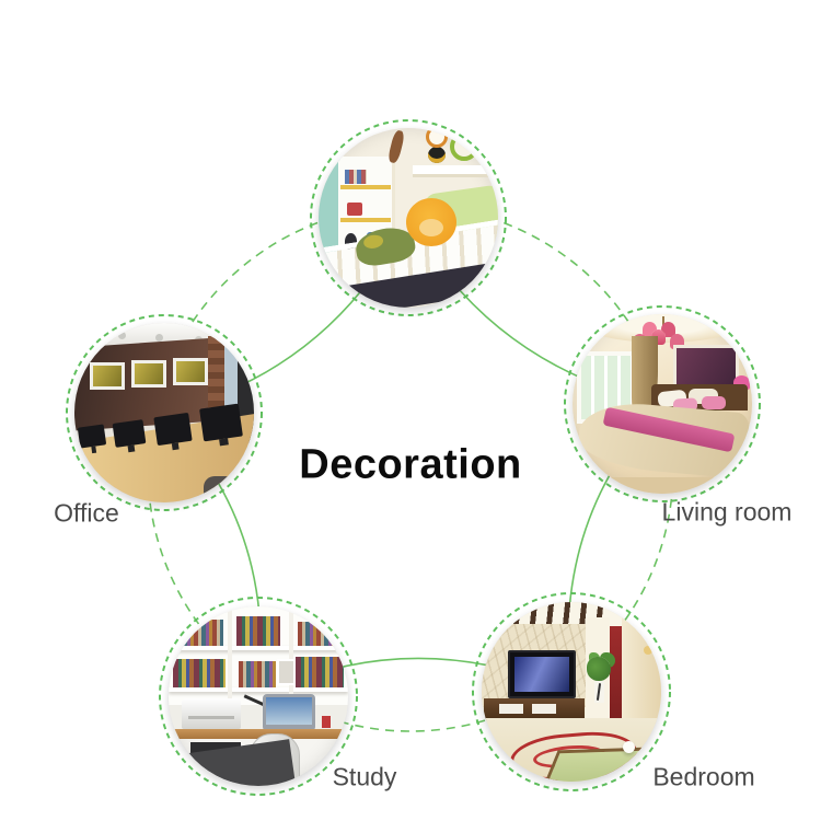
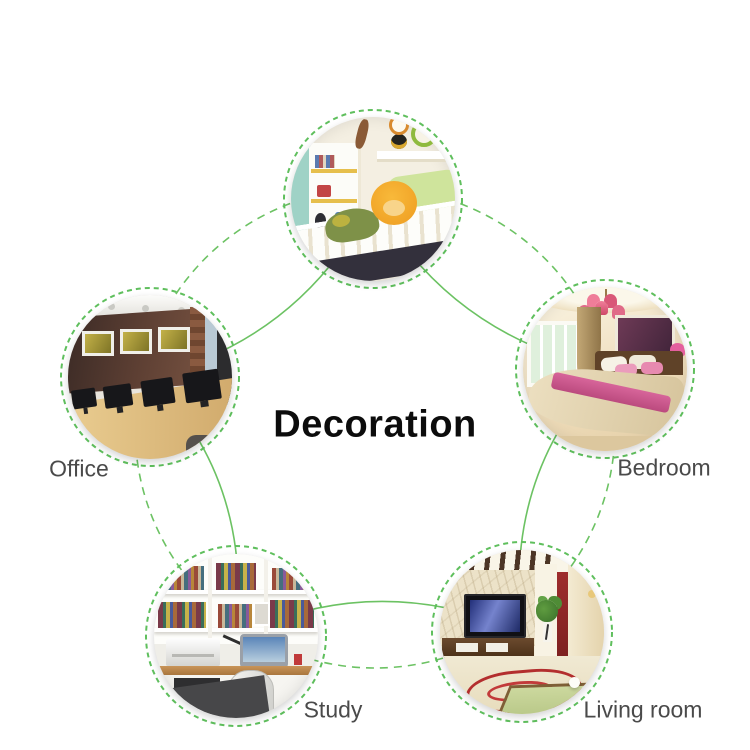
  Decoration
  Office
- Living room
+ Bedroom
  Study
- Bedroom
+ Living room
